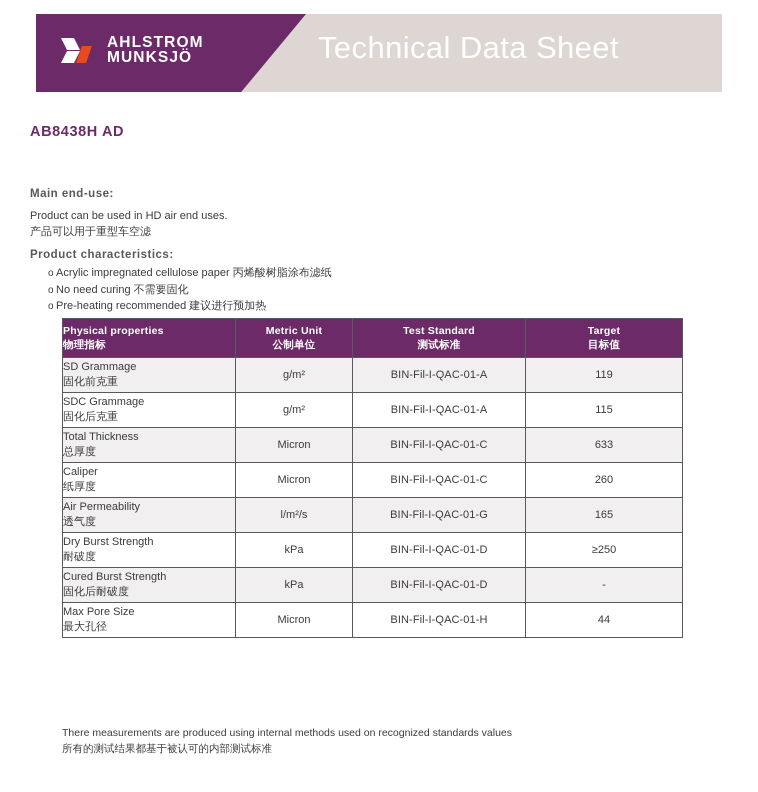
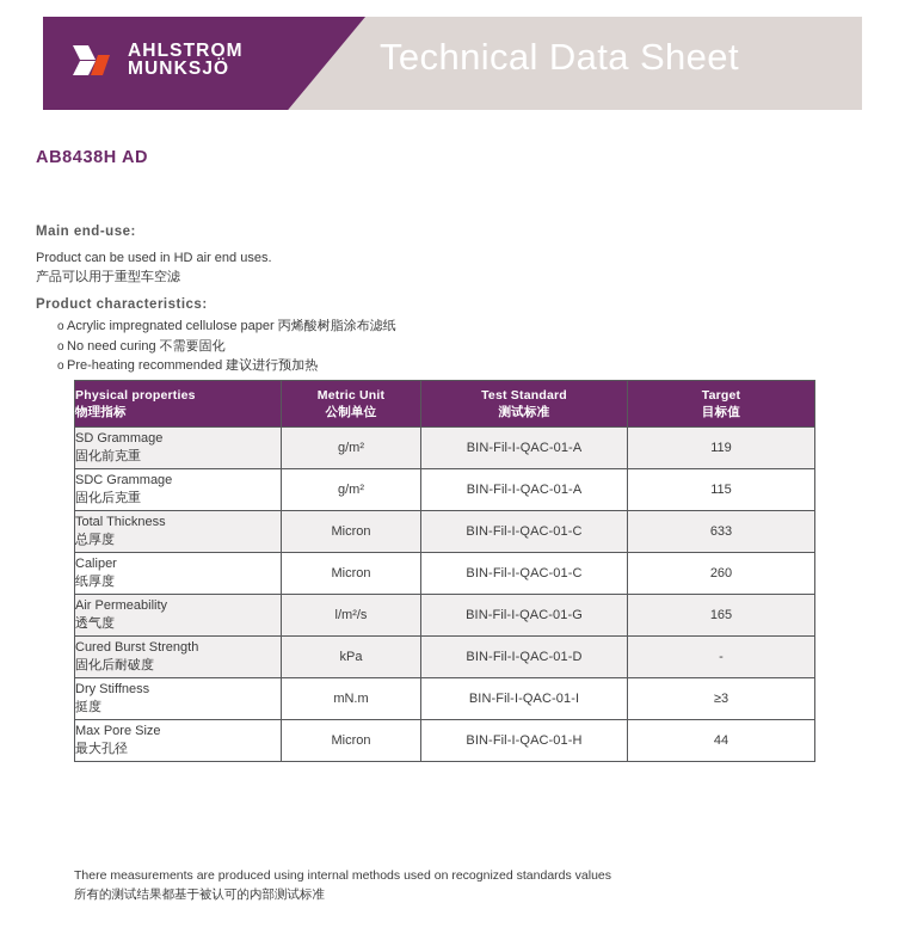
  AHLSTROM
  MUNKSJÖ
  Technical Data Sheet
  AB8438H AD
  Main end-use:
  Product can be used in HD air end uses.
  产品可以用于重型车空滤
  Product characteristics:
  o
  Acrylic impregnated cellulose paper 丙烯酸树脂涂布滤纸
  o
  No need curing 不需要固化
  o
  Pre-heating recommended 建议进行预加热
  Physical properties 物理指标	Metric Unit 公制单位	Test Standard 测试标准	Target 目标值
  SD Grammage 固化前克重	g/m²	BIN-Fil-I-QAC-01-A	119
  SDC Grammage 固化后克重	g/m²	BIN-Fil-I-QAC-01-A	115
  Total Thickness 总厚度	Micron	BIN-Fil-I-QAC-01-C	633
  Caliper 纸厚度	Micron	BIN-Fil-I-QAC-01-C	260
  Air Permeability 透气度	l/m²/s	BIN-Fil-I-QAC-01-G	165
- Dry Burst Strength 耐破度	kPa	BIN-Fil-I-QAC-01-D	≥250
  Cured Burst Strength 固化后耐破度	kPa	BIN-Fil-I-QAC-01-D	-
+ Dry Stiffness 挺度	mN.m	BIN-Fil-I-QAC-01-I	≥3
  Max Pore Size 最大孔径	Micron	BIN-Fil-I-QAC-01-H	44
  There measurements are produced using internal methods used on recognized standards values
  所有的测试结果都基于被认可的内部测试标准
